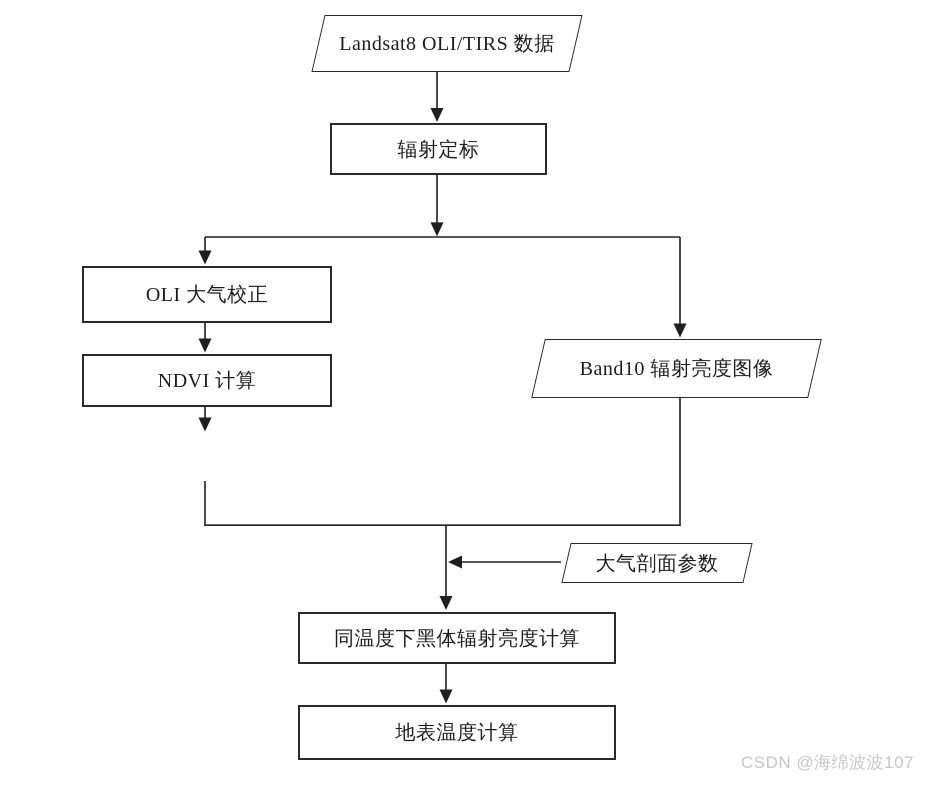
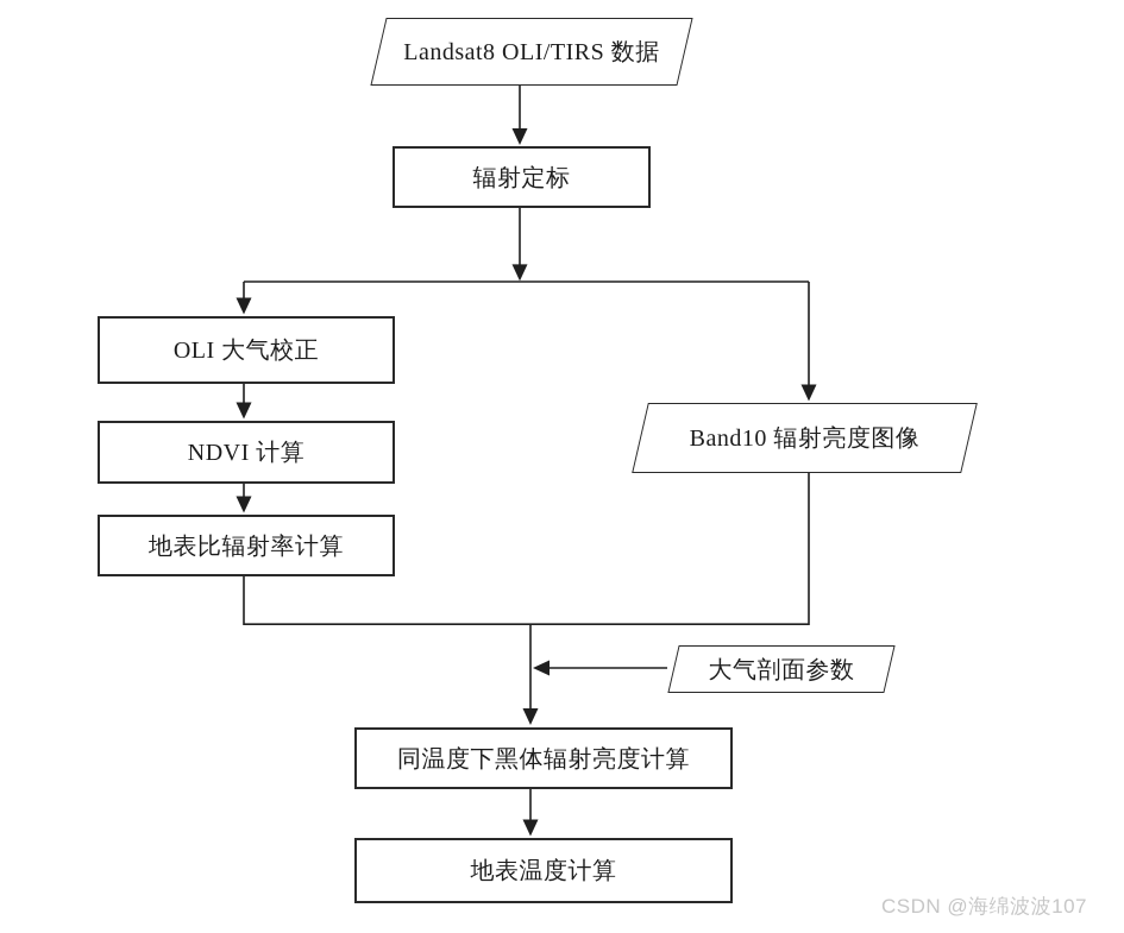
  Landsat8 OLI/TIRS 数据
  辐射定标
  OLI 大气校正
  NDVI 计算
+ 地表比辐射率计算
  Band10 辐射亮度图像
  大气剖面参数
  同温度下黑体辐射亮度计算
  地表温度计算
  CSDN @海绵波波107
